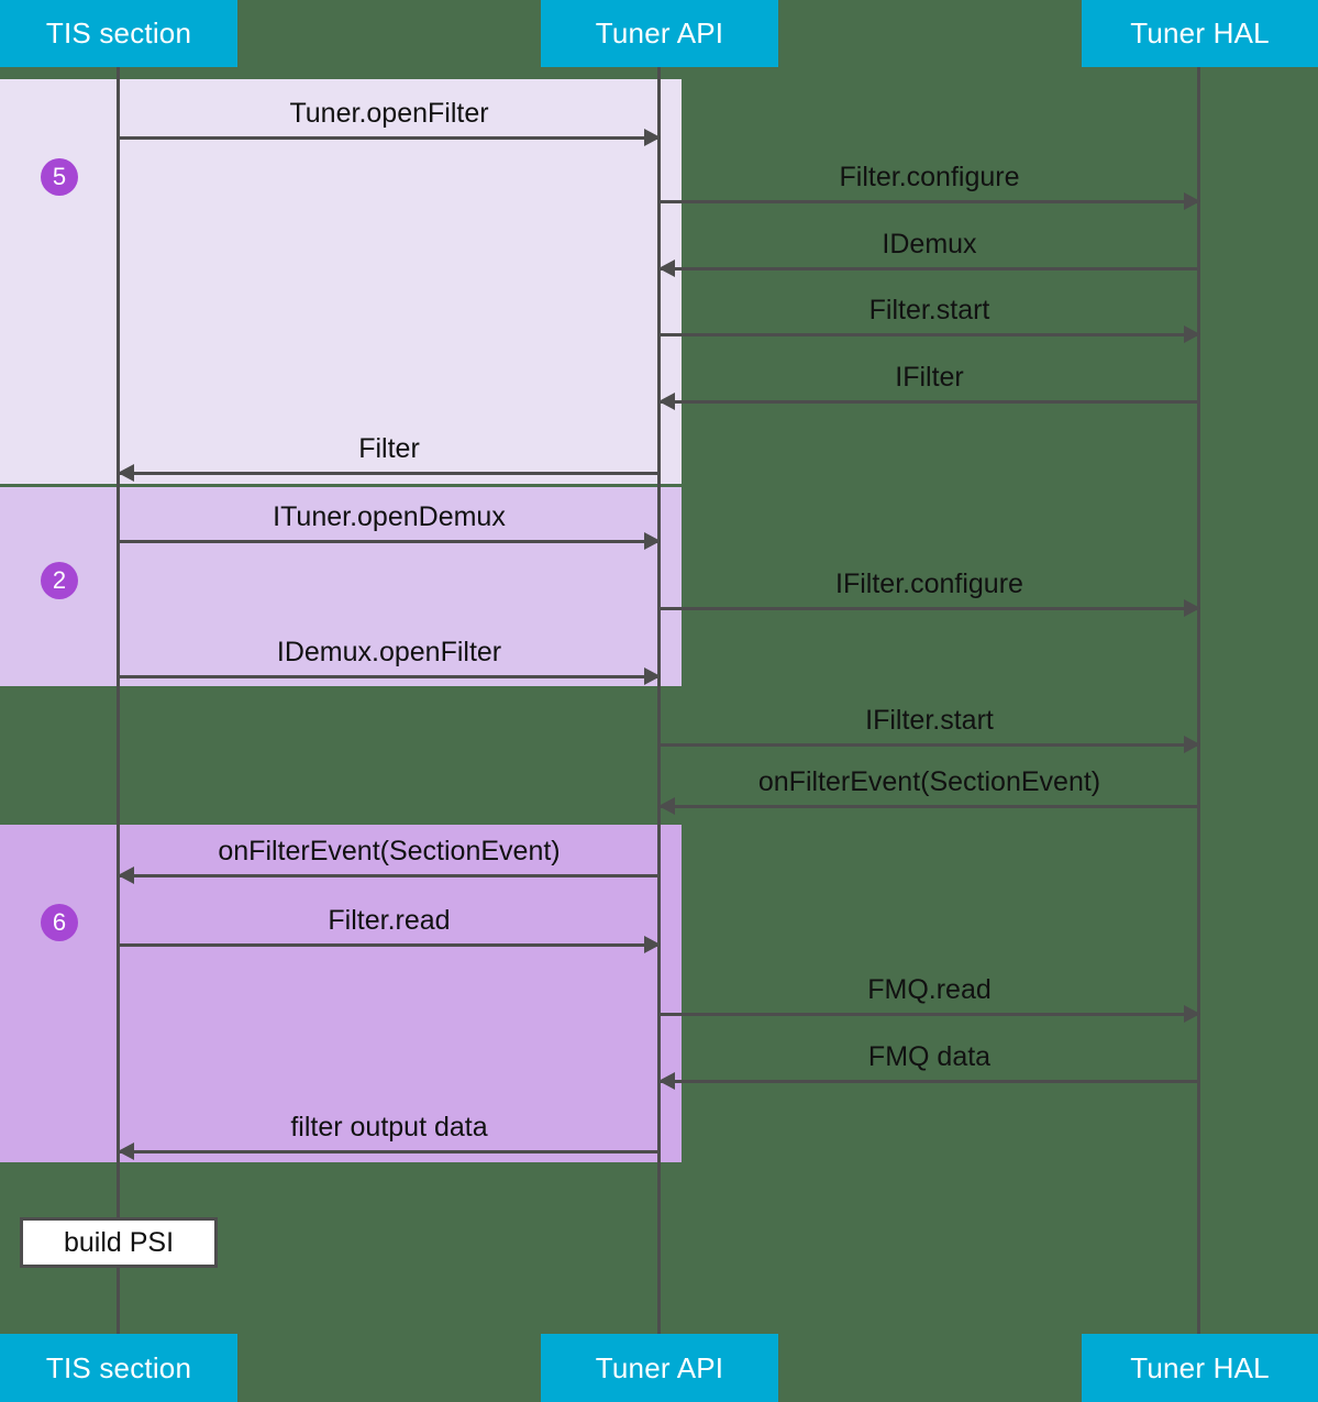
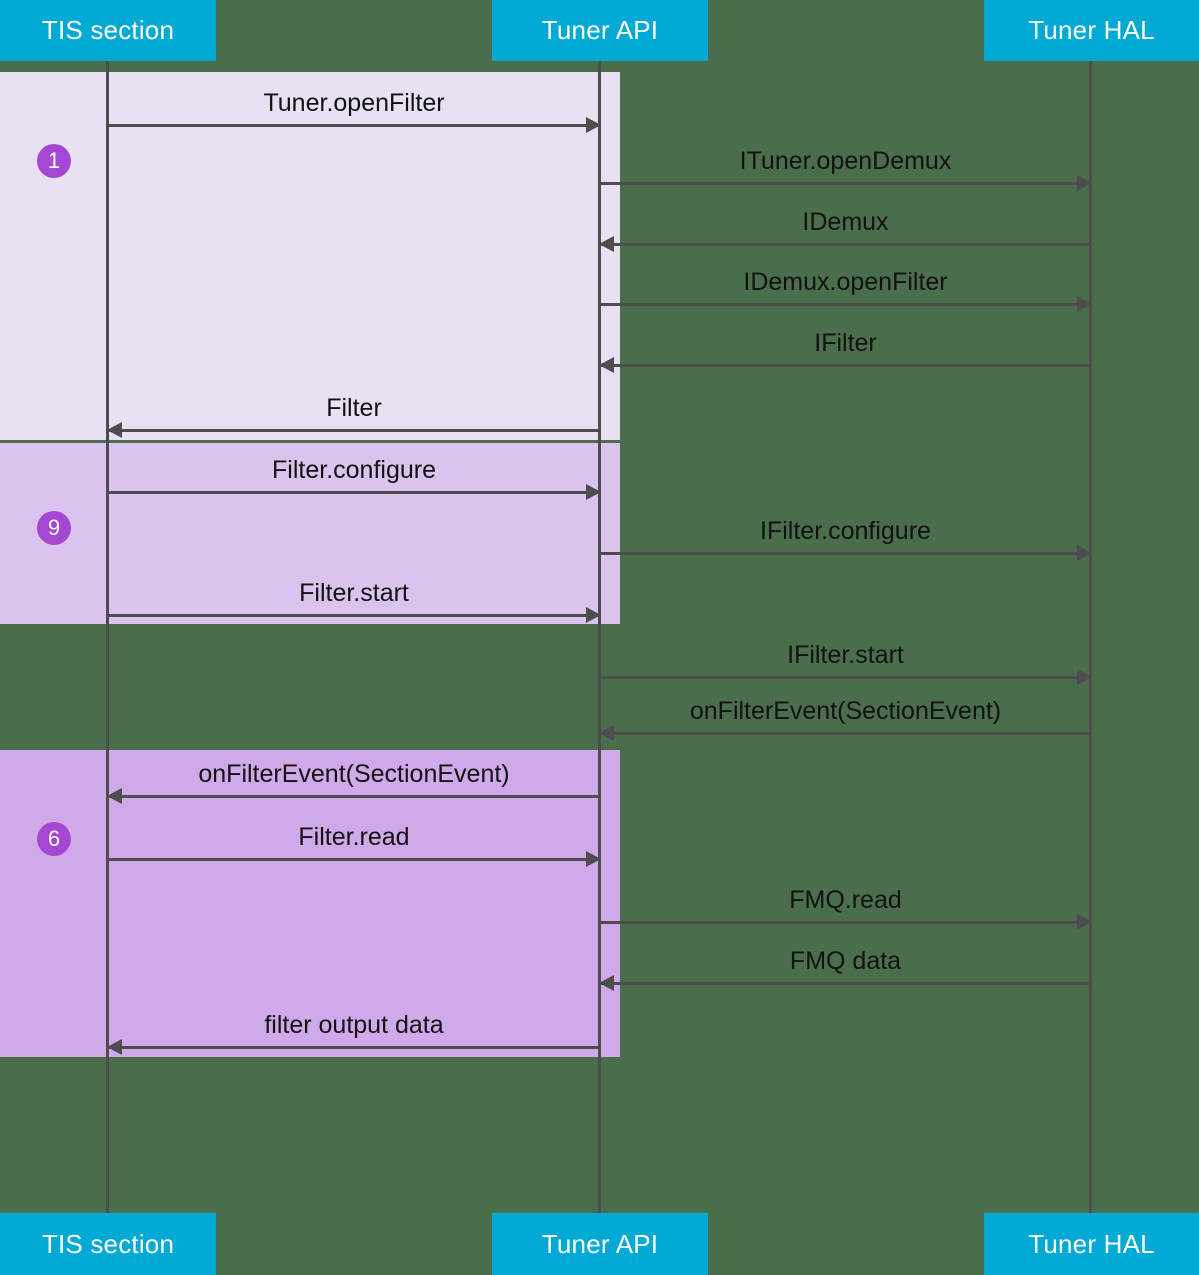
  TIS section
  Tuner API
  Tuner HAL
- 5
+ 1
- 2
+ 9
  6
  Tuner.openFilter
- Filter.configure
+ ITuner.openDemux
  IDemux
- Filter.start
+ IDemux.openFilter
  IFilter
  Filter
- ITuner.openDemux
+ Filter.configure
  IFilter.configure
- IDemux.openFilter
+ Filter.start
  IFilter.start
  onFilterEvent(SectionEvent)
  onFilterEvent(SectionEvent)
  Filter.read
  FMQ.read
  FMQ data
  filter output data
- build PSI
  TIS section
  Tuner API
  Tuner HAL
